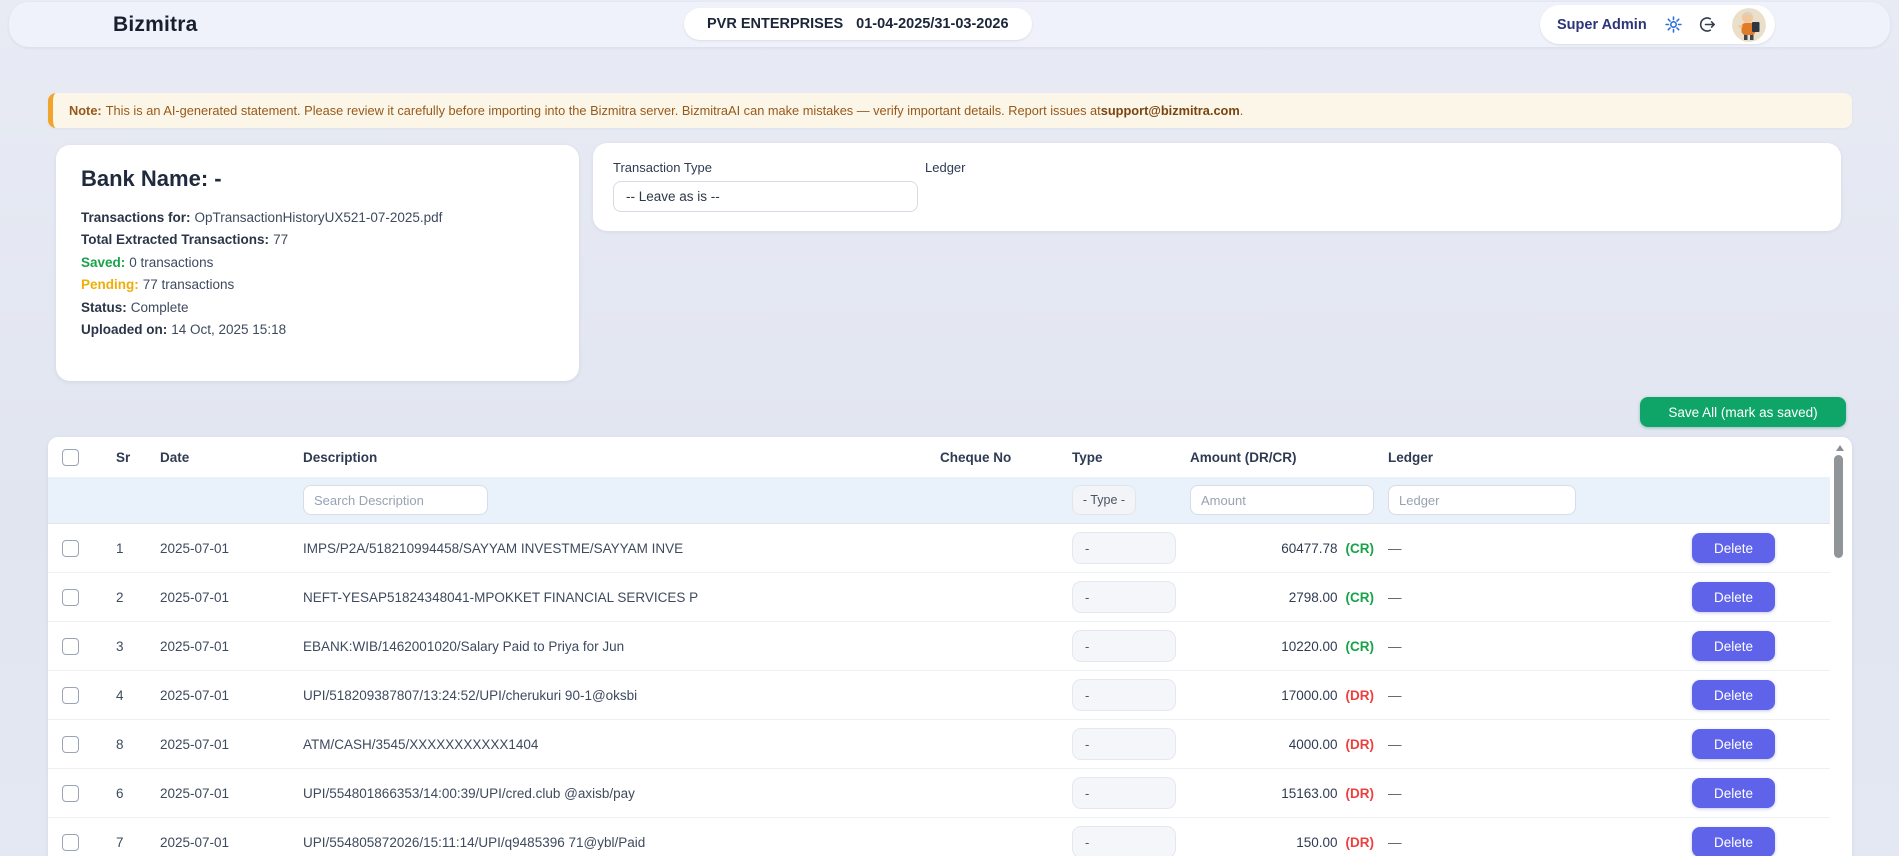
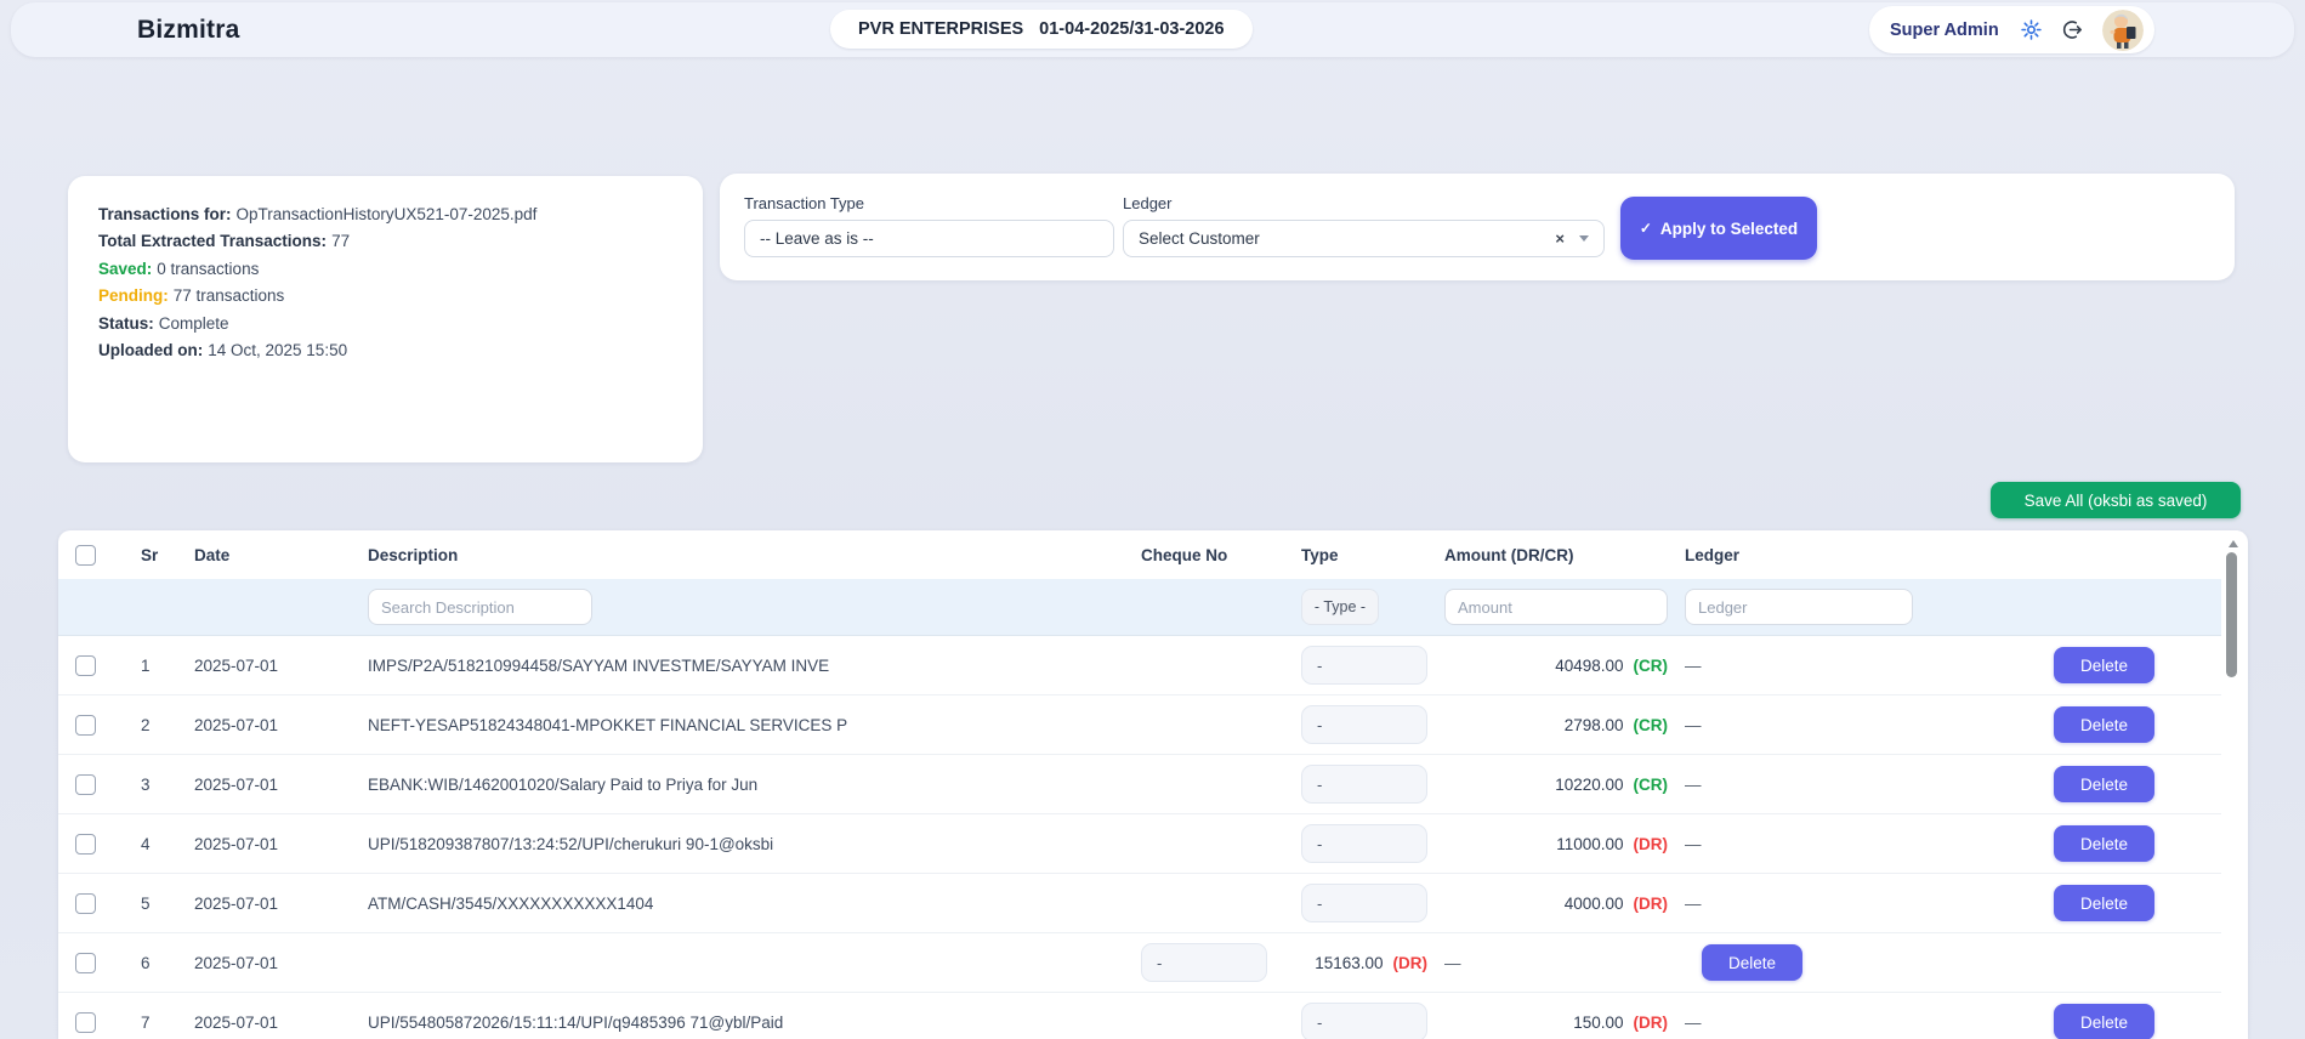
  Bizmitra
  PVR ENTERPRISES
  01-04-2025/31-03-2026
  Super Admin
- Note:
- This is an AI-generated statement. Please review it carefully before importing into the Bizmitra server. BizmitraAI can make mistakes — verify important details. Report issues at
- support@bizmitra.com
- .
- Bank Name: -
  Transactions for: OpTransactionHistoryUX521-07-2025.pdf
  Total Extracted Transactions: 77
  Saved: 0 transactions
  Pending: 77 transactions
  Status: Complete
- Uploaded on: 14 Oct, 2025 15:18
+ Uploaded on: 14 Oct, 2025 15:50
  Transaction Type
  -- Leave as is --
  Ledger
+ Select Customer
+ ×
+ ✓
+ Apply to Selected
- Save All (mark as saved)
+ Save All (oksbi as saved)
  Sr
  Date
  Description
  Cheque No
  Type
  Amount (DR/CR)
  Ledger
  Search Description
  - Type -
  Amount
  Ledger
  1
  2025-07-01
  IMPS/P2A/518210994458/SAYYAM INVESTME/SAYYAM INVE
  -
- 60477.78
+ 40498.00
  (CR)
  —
  Delete
  2
  2025-07-01
  NEFT-YESAP51824348041-MPOKKET FINANCIAL SERVICES P
  -
  2798.00
  (CR)
  —
  Delete
  3
  2025-07-01
  EBANK:WIB/1462001020/Salary Paid to Priya for Jun
  -
  10220.00
  (CR)
  —
  Delete
  4
  2025-07-01
  UPI/518209387807/13:24:52/UPI/cherukuri 90-1@oksbi
  -
- 17000.00
+ 11000.00
  (DR)
  —
  Delete
- 8
+ 5
  2025-07-01
  ATM/CASH/3545/XXXXXXXXXXX1404
  -
  4000.00
  (DR)
  —
  Delete
  6
  2025-07-01
- UPI/554801866353/14:00:39/UPI/cred.club @axisb/pay
  -
  15163.00
  (DR)
  —
  Delete
  7
  2025-07-01
  UPI/554805872026/15:11:14/UPI/q9485396 71@ybl/Paid
  -
  150.00
  (DR)
  —
  Delete
